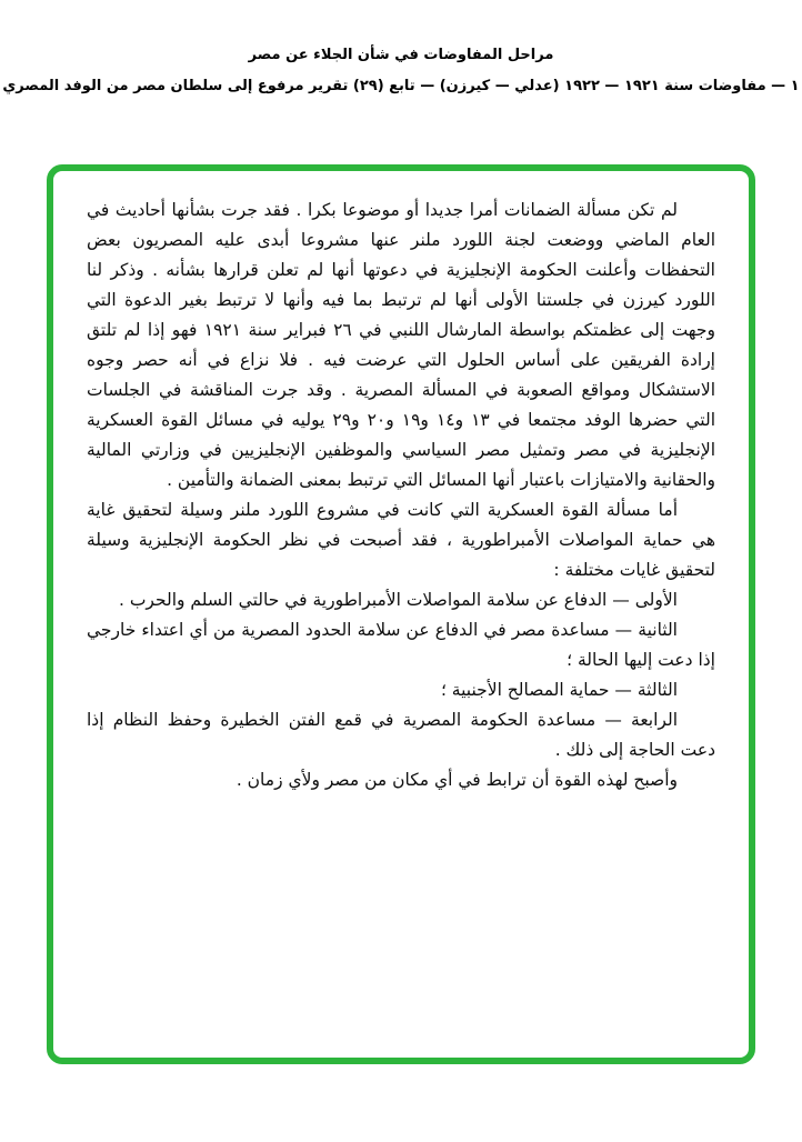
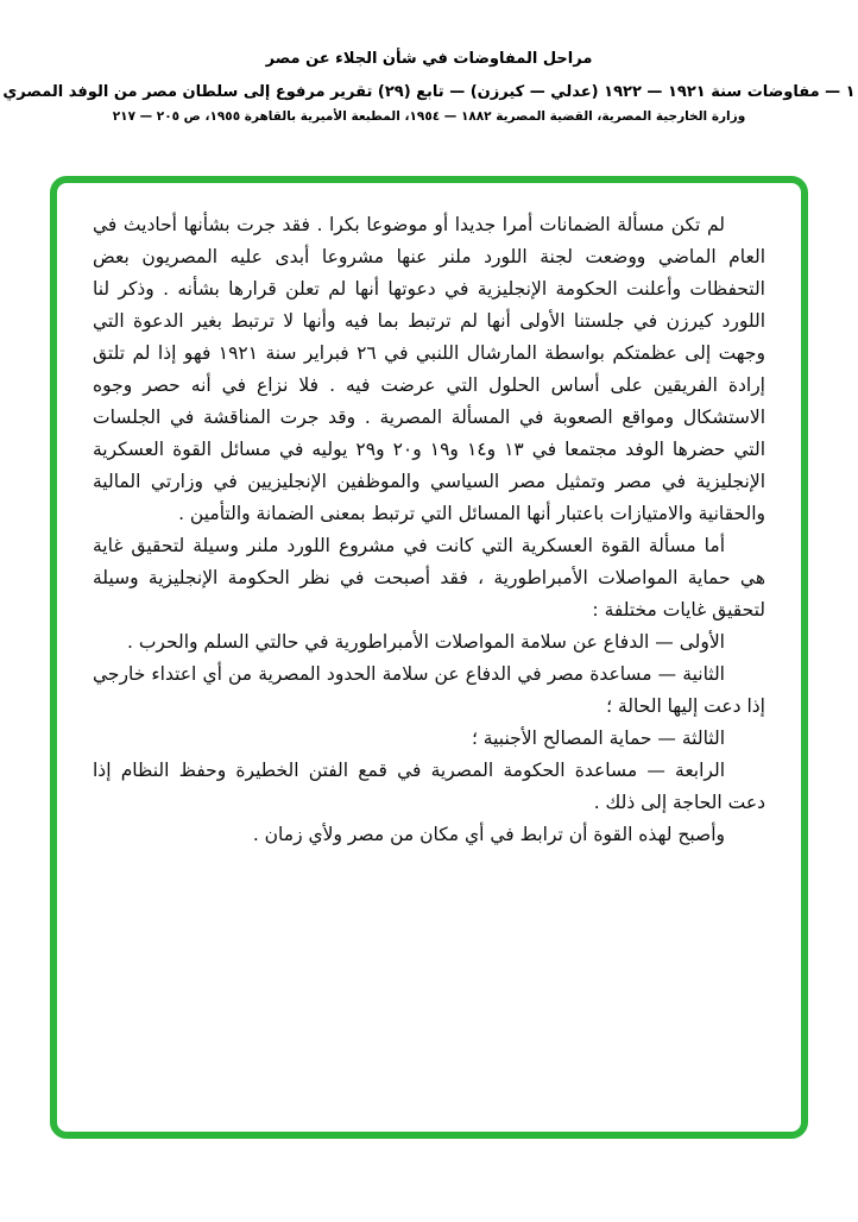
  مراحل المفاوضات في شأن الجلاء عن مصر
  ١ — مفاوضات سنة ١٩٢١ — ١٩٢٢ (عدلي — كيرزن) — تابع (٢٩) تقرير مرفوع إلى سلطان مصر من الوفد المصري
+ وزارة الخارجية المصرية، القضية المصرية ١٨٨٢ — ١٩٥٤، المطبعة الأميرية بالقاهرة ١٩٥٥، ص ٢٠٥ — ٢١٧
  لم تكن مسألة الضمانات أمرا جديدا أو موضوعا بكرا . فقد جرت بشأنها أحاديث في العام الماضي ووضعت لجنة اللورد ملنر عنها مشروعا أبدى عليه المصريون بعض التحفظات وأعلنت الحكومة الإنجليزية في دعوتها أنها لم تعلن قرارها بشأنه . وذكر لنا اللورد كيرزن في جلستنا الأولى أنها لم ترتبط بما فيه وأنها لا ترتبط بغير الدعوة التي وجهت إلى عظمتكم بواسطة المارشال اللنبي في ٢٦ فبراير سنة ١٩٢١ فهو إذا لم تلتق إرادة الفريقين على أساس الحلول التي عرضت فيه . فلا نزاع في أنه حصر وجوه الاستشكال ومواقع الصعوبة في المسألة المصرية . وقد جرت المناقشة في الجلسات التي حضرها الوفد مجتمعا في ١٣ و١٤ و١٩ و٢٠ و٢٩ يوليه في مسائل القوة العسكرية الإنجليزية في مصر وتمثيل مصر السياسي والموظفين الإنجليزيين في وزارتي المالية والحقانية والامتيازات باعتبار أنها المسائل التي ترتبط بمعنى الضمانة والتأمين .
  أما مسألة القوة العسكرية التي كانت في مشروع اللورد ملنر وسيلة لتحقيق غاية هي حماية المواصلات الأمبراطورية ، فقد أصبحت في نظر الحكومة الإنجليزية وسيلة لتحقيق غايات مختلفة :
  الأولى — الدفاع عن سلامة المواصلات الأمبراطورية في حالتي السلم والحرب .
  الثانية — مساعدة مصر في الدفاع عن سلامة الحدود المصرية من أي اعتداء خارجي إذا دعت إليها الحالة ؛
  الثالثة — حماية المصالح الأجنبية ؛
  الرابعة — مساعدة الحكومة المصرية في قمع الفتن الخطيرة وحفظ النظام إذا دعت الحاجة إلى ذلك .
  وأصبح لهذه القوة أن ترابط في أي مكان من مصر ولأي زمان .
